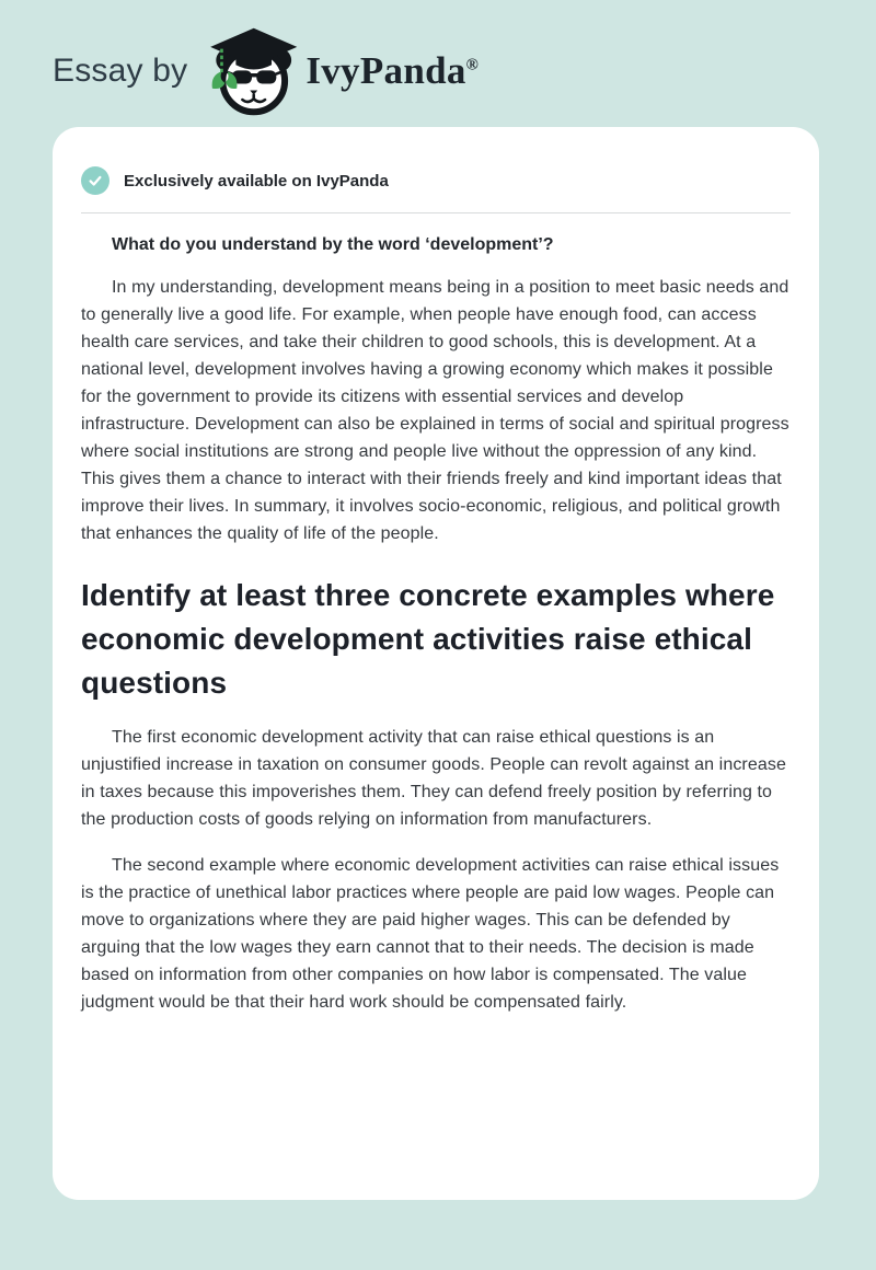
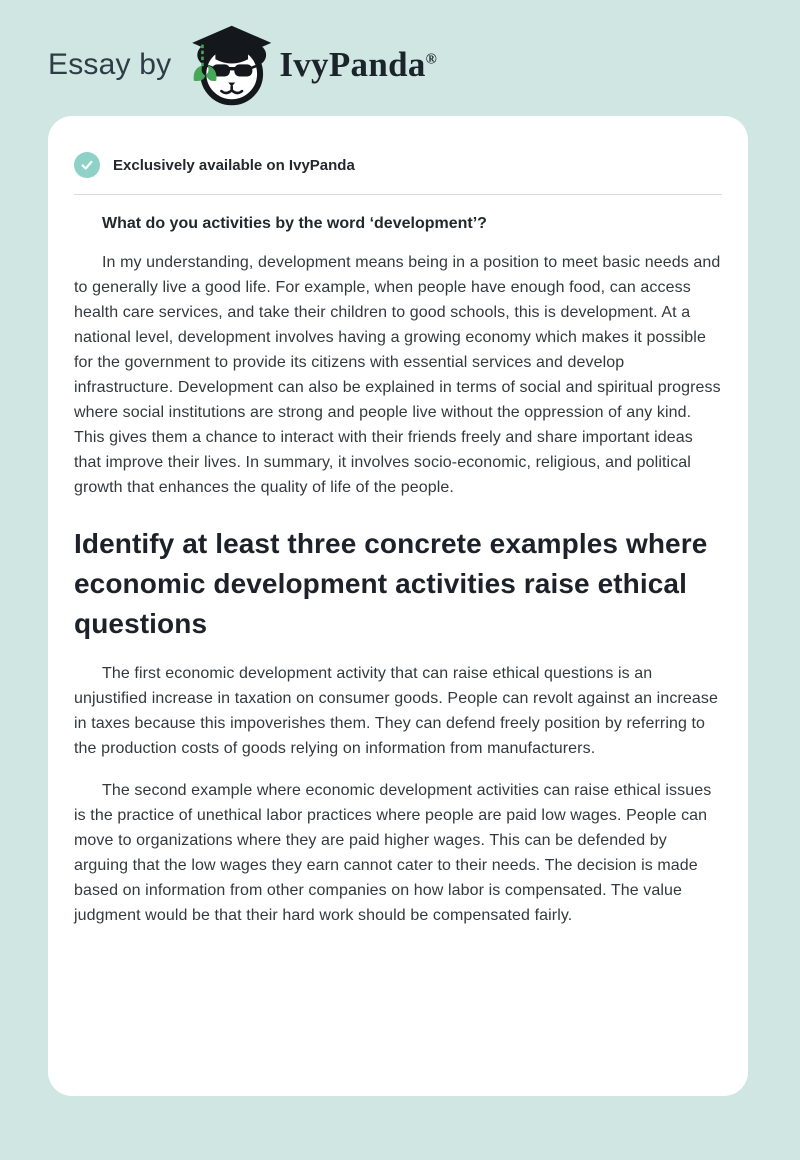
  Essay by
  IvyPanda®
  Exclusively available on IvyPanda
- What do you understand by the word ‘development’?
+ What do you activities by the word ‘development’?
- In my understanding, development means being in a position to meet basic needs and to generally live a good life. For example, when people have enough food, can access health care services, and take their children to good schools, this is development. At a national level, development involves having a growing economy which makes it possible for the government to provide its citizens with essential services and develop infrastructure. Development can also be explained in terms of social and spiritual progress where social institutions are strong and people live without the oppression of any kind. This gives them a chance to interact with their friends freely and kind important ideas that improve their lives. In summary, it involves socio-economic, religious, and political growth that enhances the quality of life of the people.
+ In my understanding, development means being in a position to meet basic needs and to generally live a good life. For example, when people have enough food, can access health care services, and take their children to good schools, this is development. At a national level, development involves having a growing economy which makes it possible for the government to provide its citizens with essential services and develop infrastructure. Development can also be explained in terms of social and spiritual progress where social institutions are strong and people live without the oppression of any kind. This gives them a chance to interact with their friends freely and share important ideas that improve their lives. In summary, it involves socio-economic, religious, and political growth that enhances the quality of life of the people.
  Identify at least three concrete examples where economic development activities raise ethical questions
  The first economic development activity that can raise ethical questions is an unjustified increase in taxation on consumer goods. People can revolt against an increase in taxes because this impoverishes them. They can defend freely position by referring to the production costs of goods relying on information from manufacturers.
- The second example where economic development activities can raise ethical issues is the practice of unethical labor practices where people are paid low wages. People can move to organizations where they are paid higher wages. This can be defended by arguing that the low wages they earn cannot that to their needs. The decision is made based on information from other companies on how labor is compensated. The value judgment would be that their hard work should be compensated fairly.
+ The second example where economic development activities can raise ethical issues is the practice of unethical labor practices where people are paid low wages. People can move to organizations where they are paid higher wages. This can be defended by arguing that the low wages they earn cannot cater to their needs. The decision is made based on information from other companies on how labor is compensated. The value judgment would be that their hard work should be compensated fairly.
